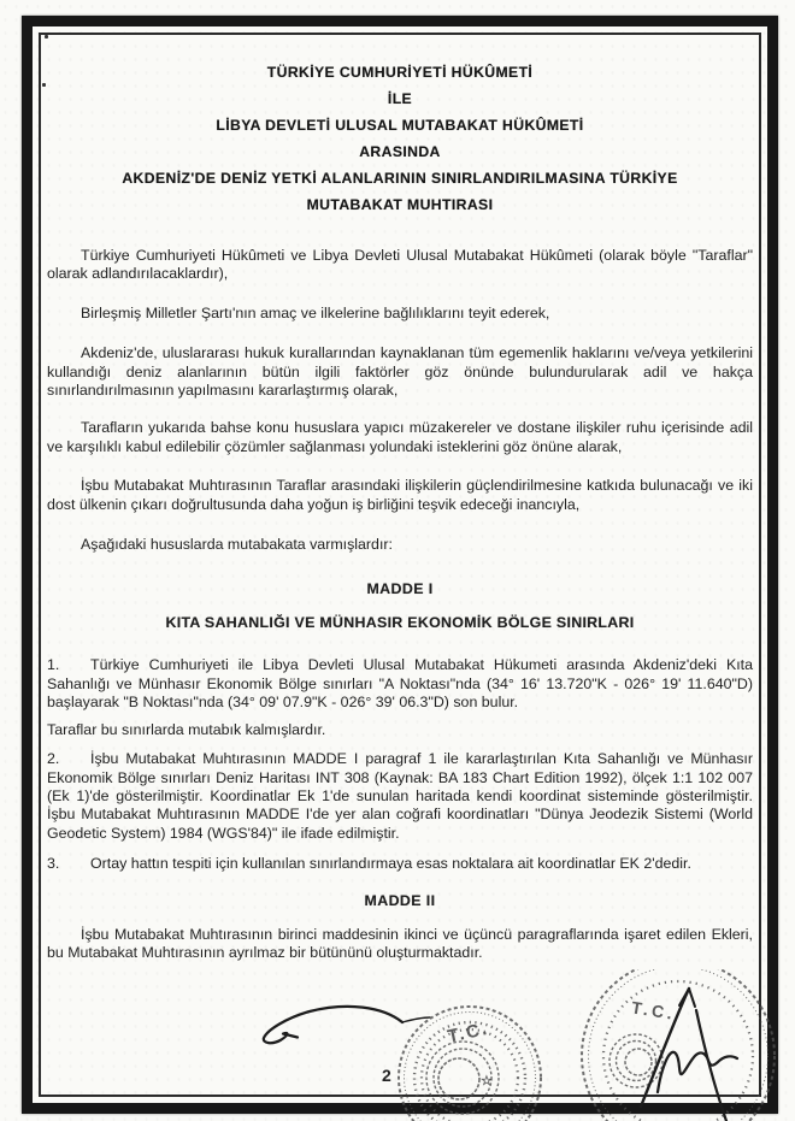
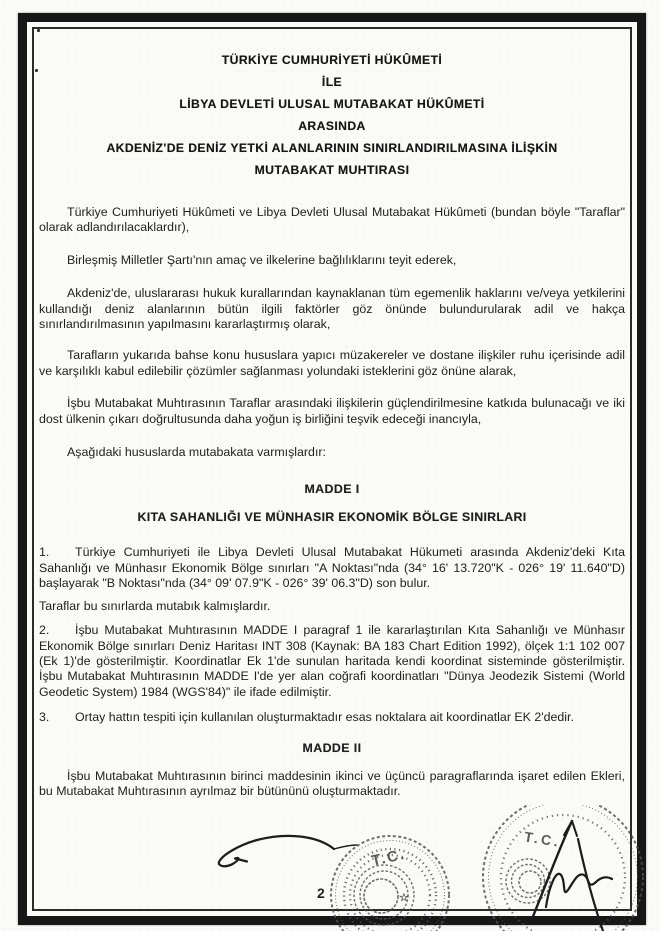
  TÜRKİYE CUMHURİYETİ HÜKÛMETİ
  İLE
  LİBYA DEVLETİ ULUSAL MUTABAKAT HÜKÛMETİ
  ARASINDA
- AKDENİZ'DE DENİZ YETKİ ALANLARININ SINIRLANDIRILMASINA TÜRKİYE
+ AKDENİZ'DE DENİZ YETKİ ALANLARININ SINIRLANDIRILMASINA İLİŞKİN
  MUTABAKAT MUHTIRASI
- Türkiye Cumhuriyeti Hükûmeti ve Libya Devleti Ulusal Mutabakat Hükûmeti (olarak böyle "Taraflar" olarak adlandırılacaklardır),
+ Türkiye Cumhuriyeti Hükûmeti ve Libya Devleti Ulusal Mutabakat Hükûmeti (bundan böyle "Taraflar" olarak adlandırılacaklardır),
  Birleşmiş Milletler Şartı'nın amaç ve ilkelerine bağlılıklarını teyit ederek,
  Akdeniz'de, uluslararası hukuk kurallarından kaynaklanan tüm egemenlik haklarını ve/veya yetkilerini kullandığı deniz alanlarının bütün ilgili faktörler göz önünde bulundurularak adil ve hakça sınırlandırılmasının yapılmasını kararlaştırmış olarak,
  Tarafların yukarıda bahse konu hususlara yapıcı müzakereler ve dostane ilişkiler ruhu içerisinde adil ve karşılıklı kabul edilebilir çözümler sağlanması yolundaki isteklerini göz önüne alarak,
  İşbu Mutabakat Muhtırasının Taraflar arasındaki ilişkilerin güçlendirilmesine katkıda bulunacağı ve iki dost ülkenin çıkarı doğrultusunda daha yoğun iş birliğini teşvik edeceği inancıyla,
  Aşağıdaki hususlarda mutabakata varmışlardır:
  MADDE I
  KITA SAHANLIĞI VE MÜNHASIR EKONOMİK BÖLGE SINIRLARI
  1. Türkiye Cumhuriyeti ile Libya Devleti Ulusal Mutabakat Hükumeti arasında Akdeniz'deki Kıta Sahanlığı ve Münhasır Ekonomik Bölge sınırları "A Noktası"nda (34° 16' 13.720"K - 026° 19' 11.640"D) başlayarak "B Noktası"nda (34° 09' 07.9"K - 026° 39' 06.3"D) son bulur.
  Taraflar bu sınırlarda mutabık kalmışlardır.
  2. İşbu Mutabakat Muhtırasının MADDE I paragraf 1 ile kararlaştırılan Kıta Sahanlığı ve Münhasır Ekonomik Bölge sınırları Deniz Haritası INT 308 (Kaynak: BA 183 Chart Edition 1992), ölçek 1:1 102 007 (Ek 1)'de gösterilmiştir. Koordinatlar Ek 1'de sunulan haritada kendi koordinat sisteminde gösterilmiştir. İşbu Mutabakat Muhtırasının MADDE I'de yer alan coğrafi koordinatları "Dünya Jeodezik Sistemi (World Geodetic System) 1984 (WGS'84)" ile ifade edilmiştir.
- 3. Ortay hattın tespiti için kullanılan sınırlandırmaya esas noktalara ait koordinatlar EK 2'dedir.
+ 3. Ortay hattın tespiti için kullanılan oluşturmaktadır esas noktalara ait koordinatlar EK 2'dedir.
  MADDE II
  İşbu Mutabakat Muhtırasının birinci maddesinin ikinci ve üçüncü paragraflarında işaret edilen Ekleri, bu Mutabakat Muhtırasının ayrılmaz bir bütününü oluşturmaktadır.
  2
  ☆
